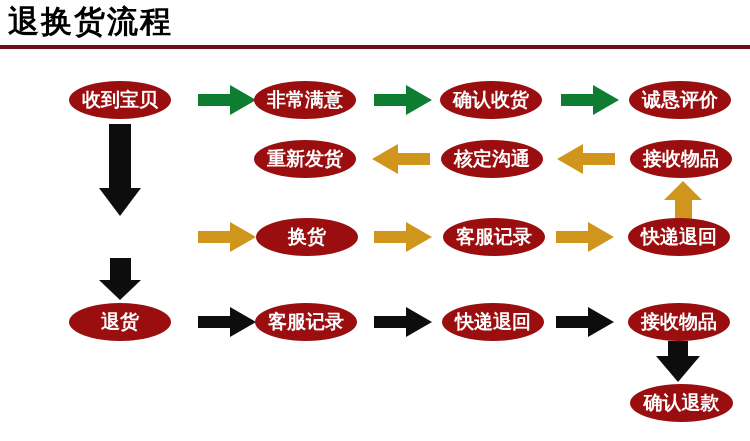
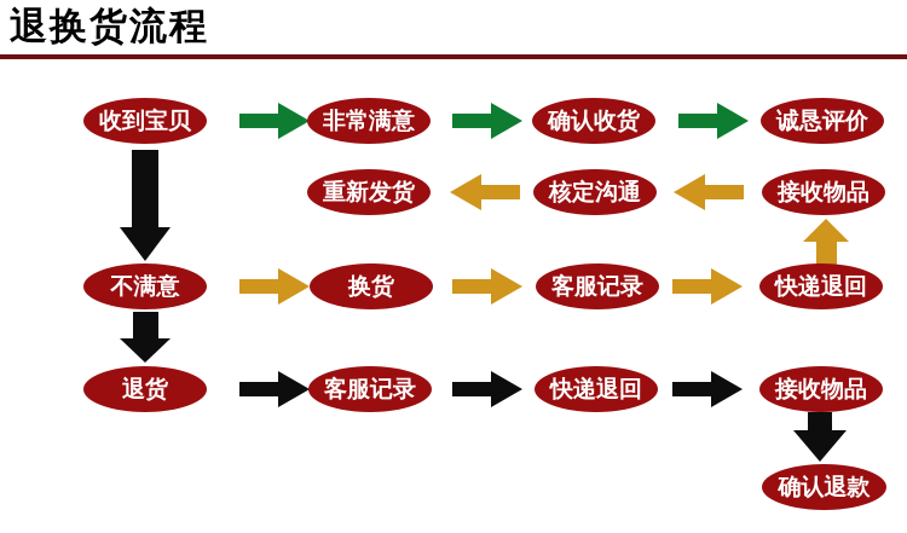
  退换货流程
  收到宝贝
  非常满意
  确认收货
  诚恳评价
  重新发货
  核定沟通
  接收物品
+ 不满意
  换货
  客服记录
  快递退回
  退货
  客服记录
  快递退回
  接收物品
  确认退款
